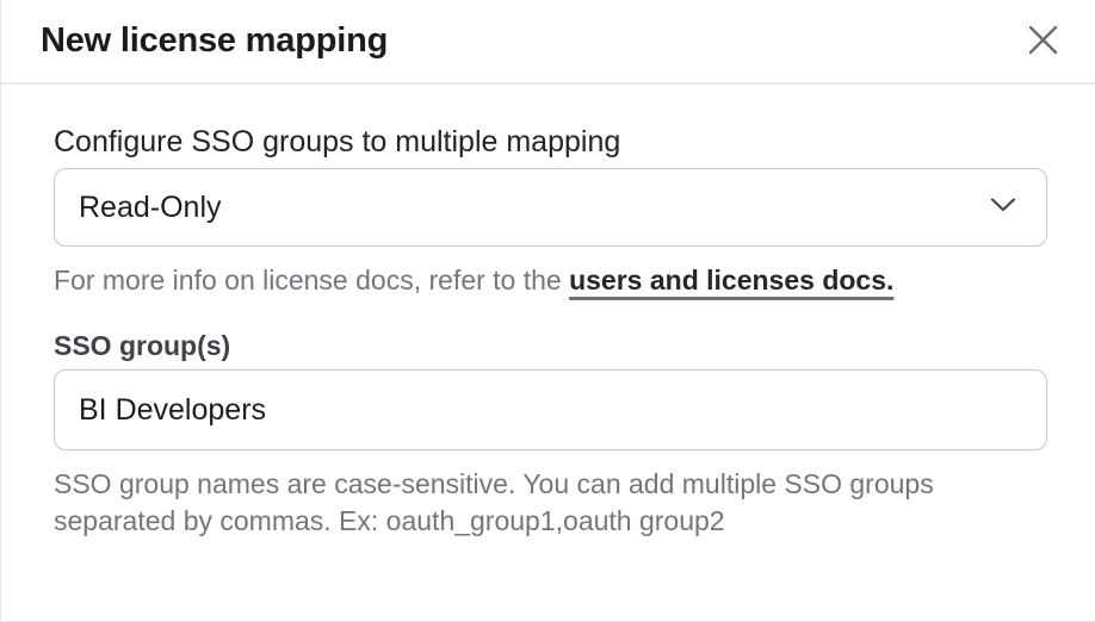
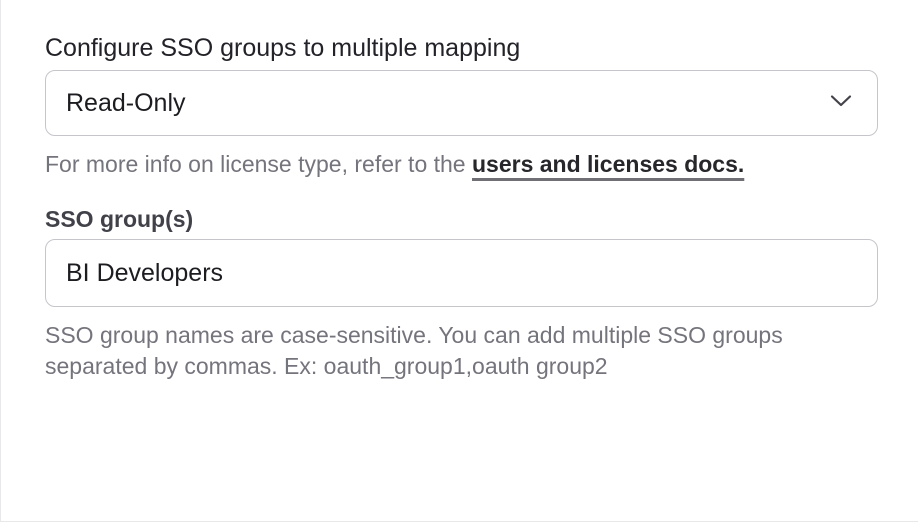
- New license mapping
  Configure SSO groups to multiple mapping
  Read-Only
- For more info on license docs, refer to the users and licenses docs.
+ For more info on license type, refer to the users and licenses docs.
  SSO group(s)
  BI Developers
  SSO group names are case-sensitive. You can add multiple SSO groups separated by commas. Ex: oauth_group1,oauth group2
